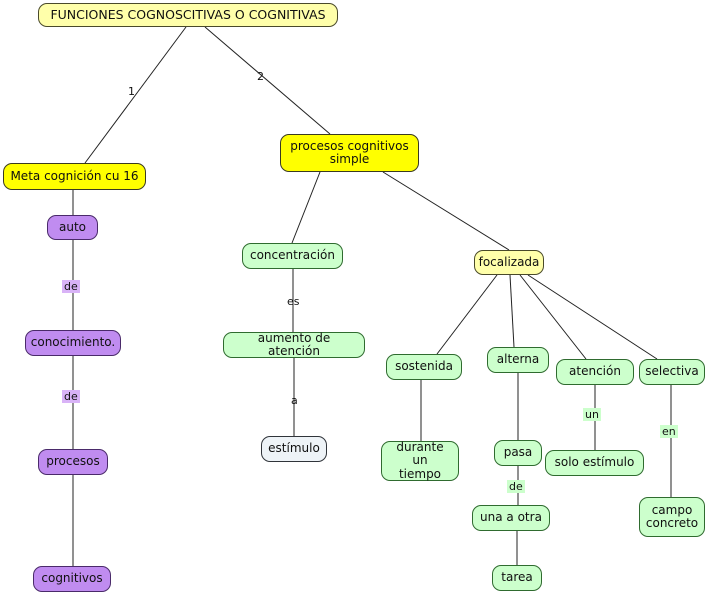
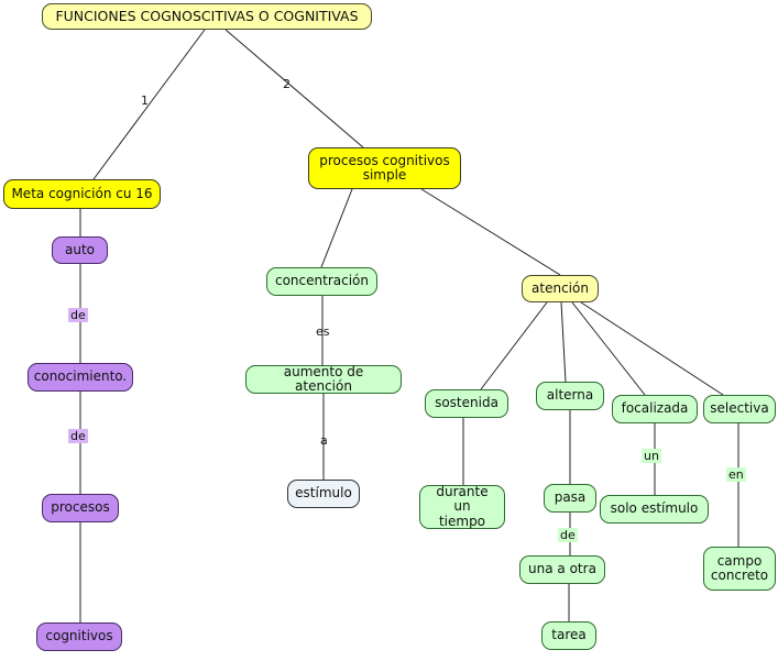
  FUNCIONES COGNOSCITIVAS O COGNITIVAS
  Meta cognición cu 16
  auto
  conocimiento.
  procesos
  cognitivos
  procesos cognitivos
  simple
  concentración
  aumento de atención
  estímulo
- focalizada
+ atención
  sostenida
  alterna
- atención
+ focalizada
  selectiva
  durante un
  tiempo
  pasa
  una a otra
  tarea
  solo estímulo
  campo
  concreto
  1
  2
  de
  de
  es
  a
  de
  un
  en
